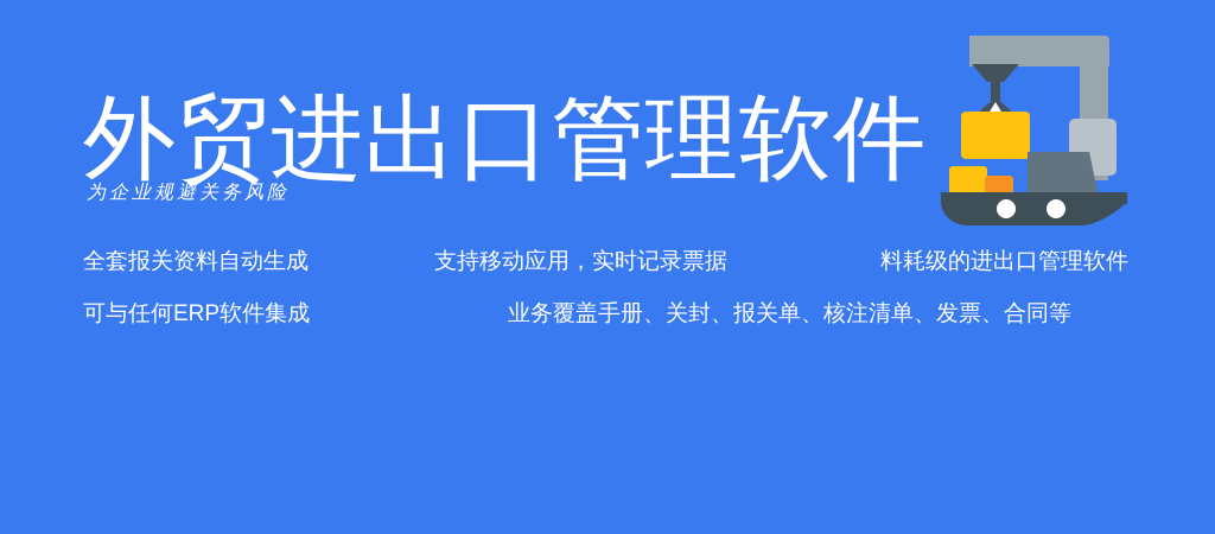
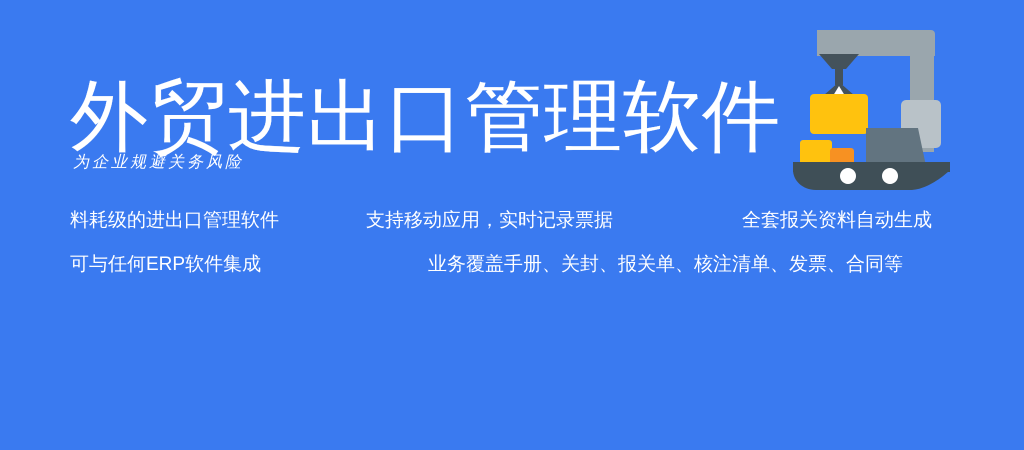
  外贸进出口管理软件
  为企业规避关务风险
- 全套报关资料自动生成
+ 料耗级的进出口管理软件
  支持移动应用，实时记录票据
- 料耗级的进出口管理软件
+ 全套报关资料自动生成
  可与任何ERP软件集成
  业务覆盖手册、关封、报关单、核注清单、发票、合同等
